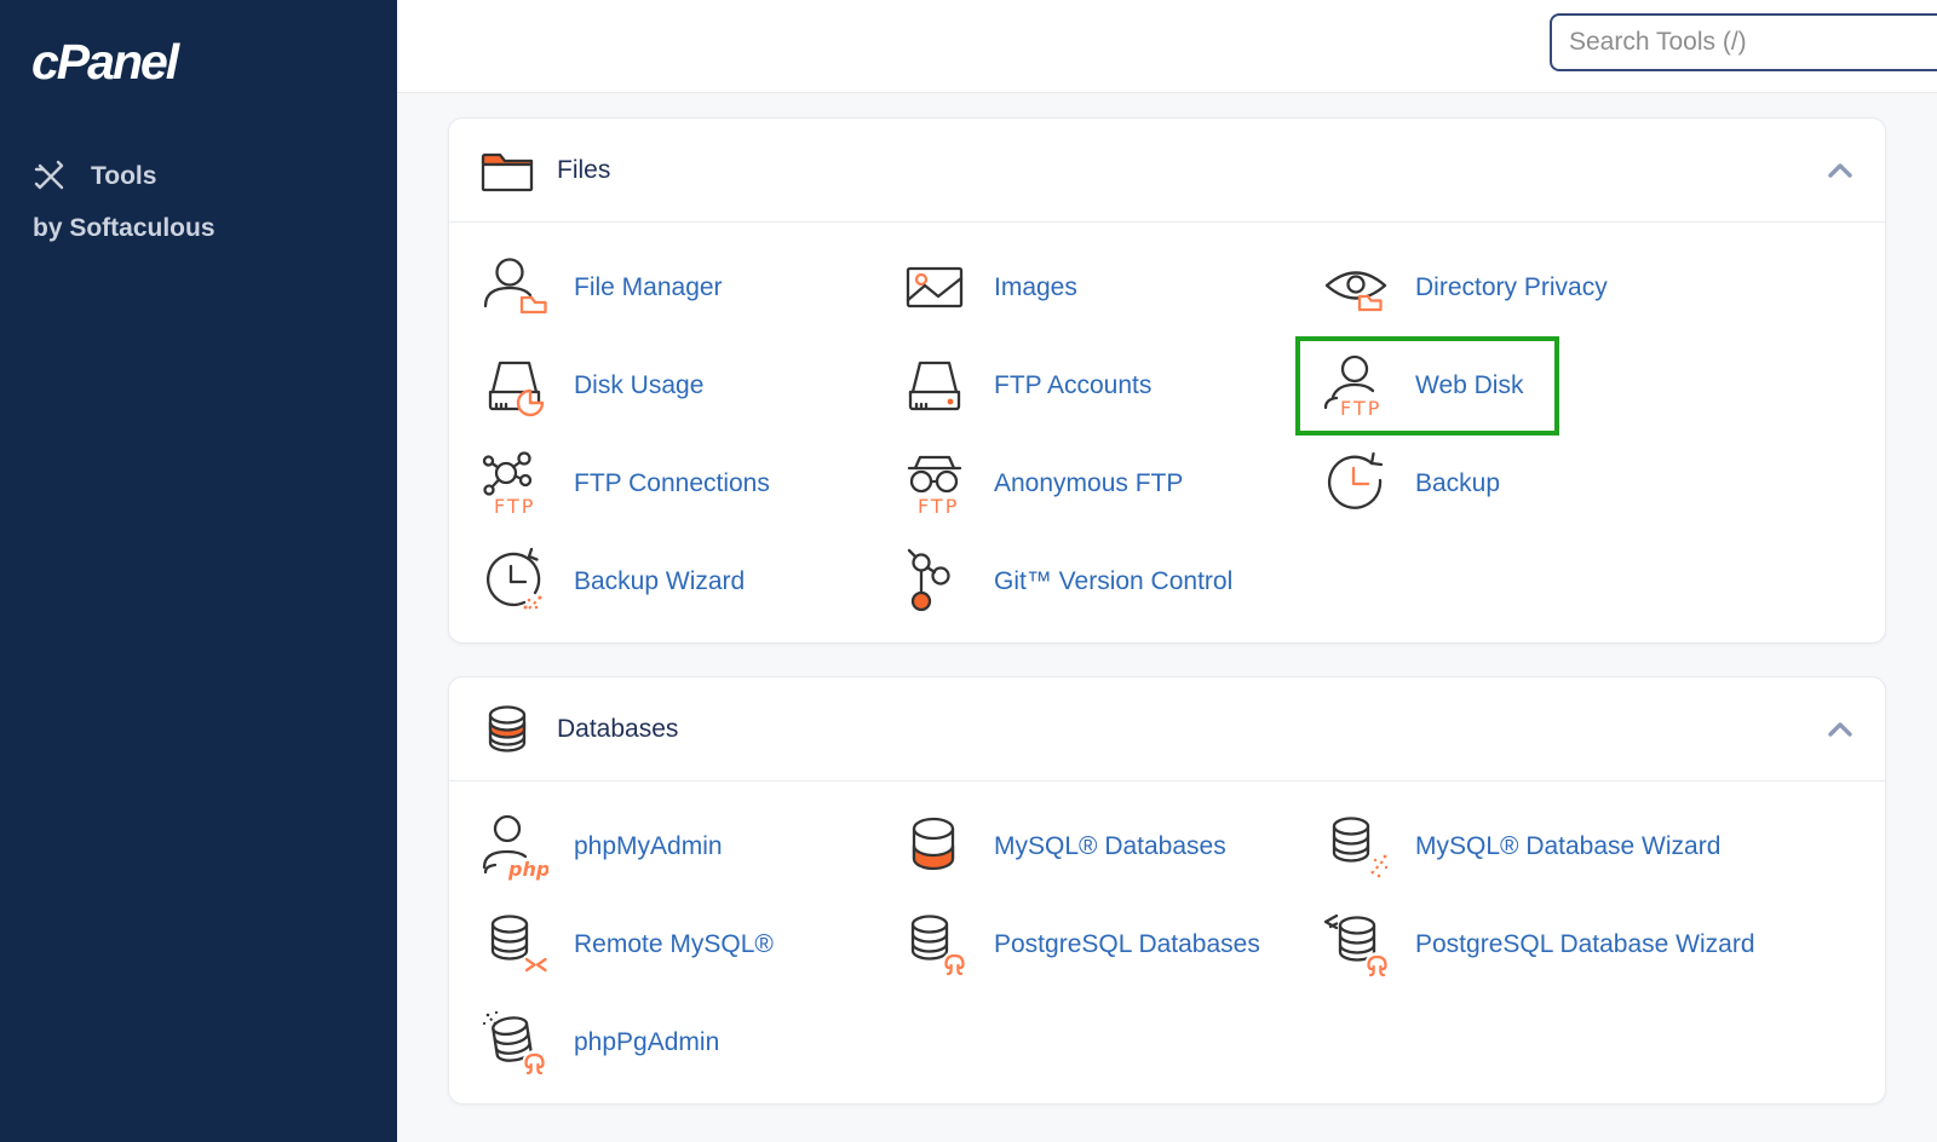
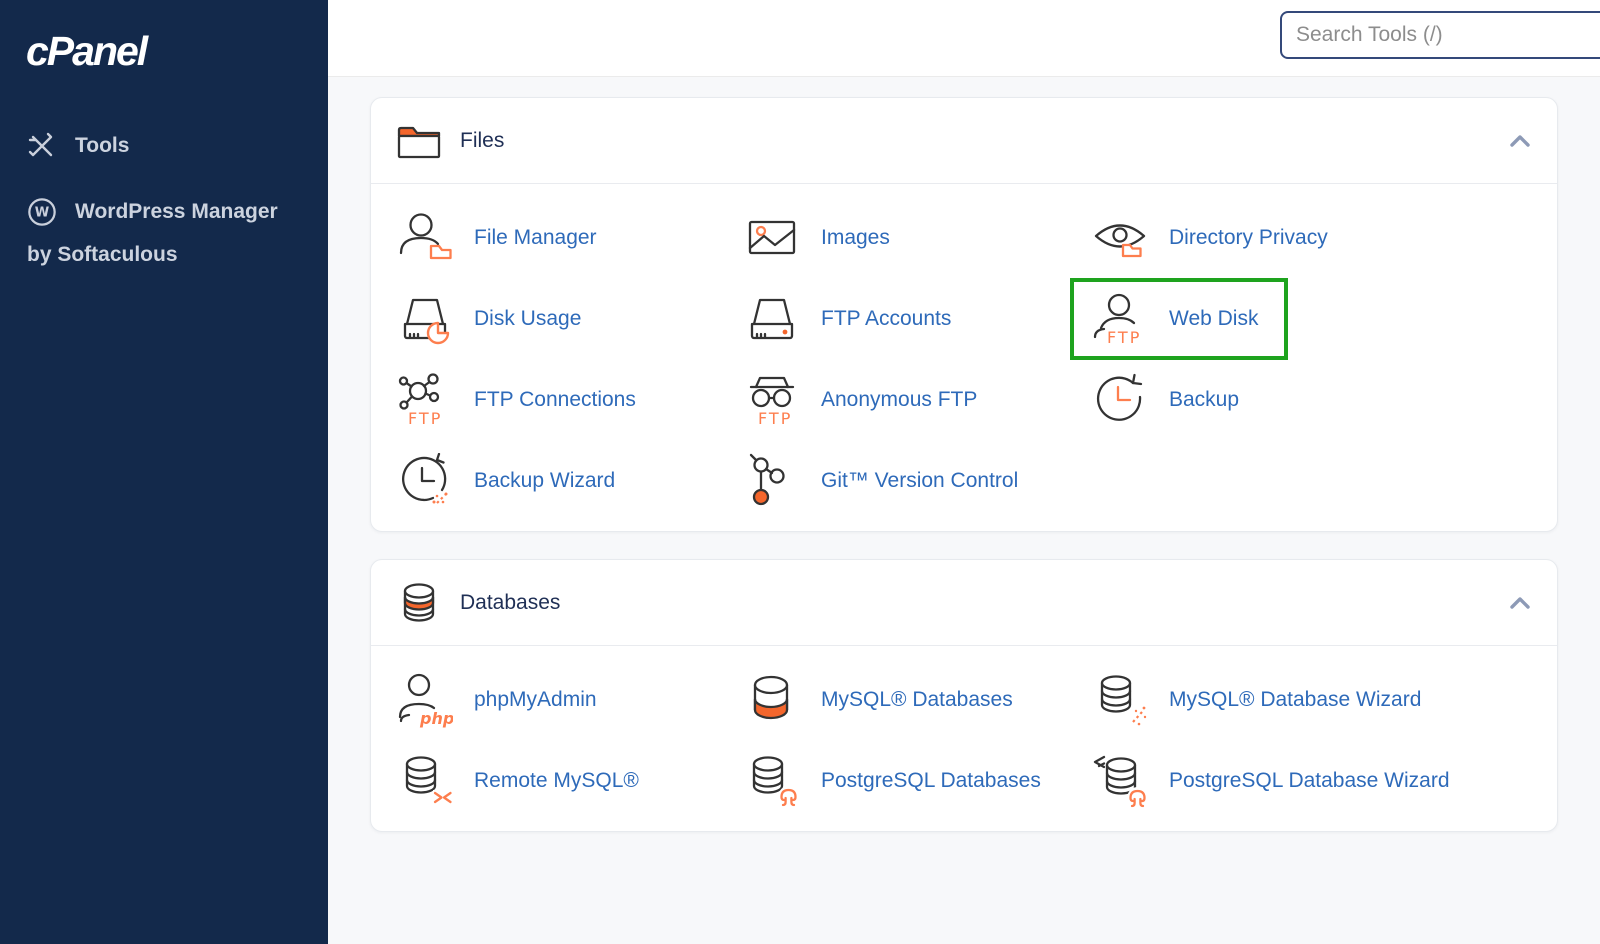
  cPanel
  Tools
+ W
+ WordPress Manager
  by Softaculous
  Search Tools (/)
  Files
  File Manager
  Images
  Directory Privacy
  Disk Usage
  FTP Accounts
  FTP
  Web Disk
  FTP
  FTP Connections
  FTP
  Anonymous FTP
  Backup
  Backup Wizard
  Git™ Version Control
  Databases
  php
  phpMyAdmin
  MySQL® Databases
  MySQL® Database Wizard
  Remote MySQL®
  PostgreSQL Databases
  PostgreSQL Database Wizard
- phpPgAdmin
